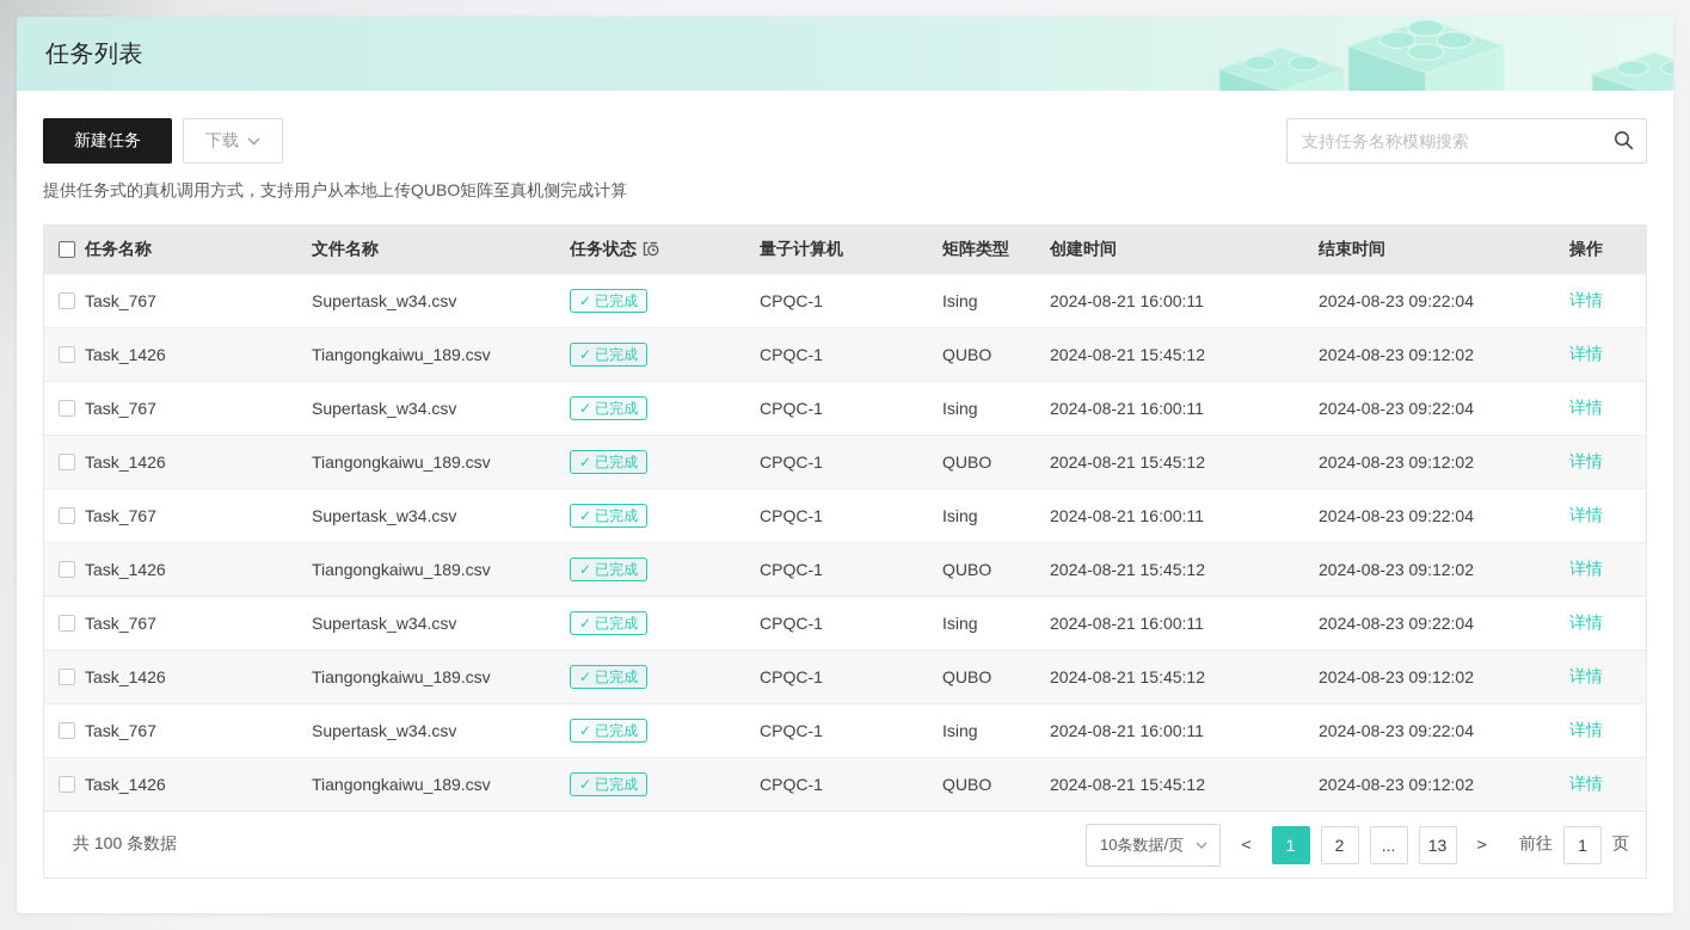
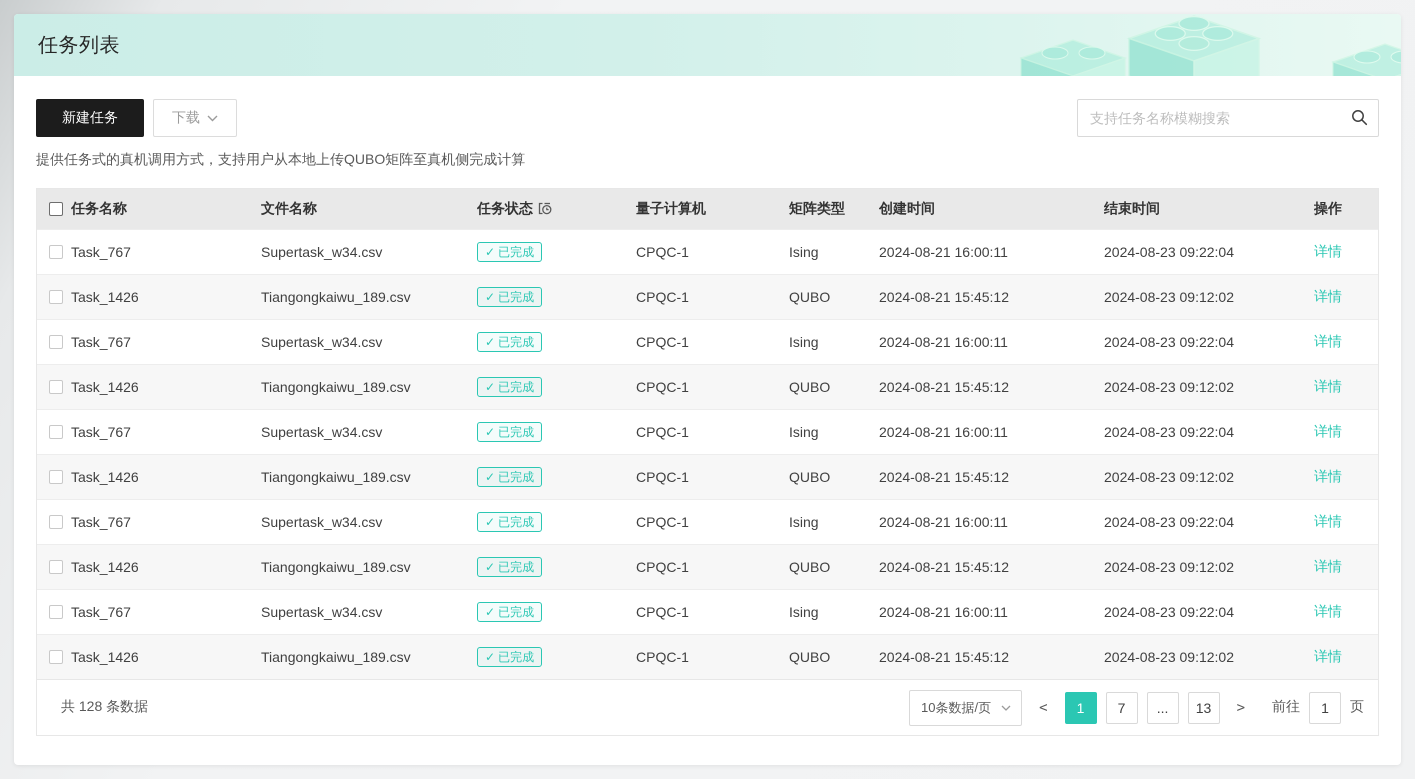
  任务列表
  新建任务
  下载
  支持任务名称模糊搜索
  提供任务式的真机调用方式，支持用户从本地上传QUBO矩阵至真机侧完成计算
  任务名称
  文件名称
  任务状态
  量子计算机
  矩阵类型
  创建时间
  结束时间
  操作
  Task_767
  Supertask_w34.csv
  ✓
  已完成
  CPQC-1
  Ising
  2024-08-21 16:00:11
  2024-08-23 09:22:04
  详情
  Task_1426
  Tiangongkaiwu_189.csv
  ✓
  已完成
  CPQC-1
  QUBO
  2024-08-21 15:45:12
  2024-08-23 09:12:02
  详情
  Task_767
  Supertask_w34.csv
  ✓
  已完成
  CPQC-1
  Ising
  2024-08-21 16:00:11
  2024-08-23 09:22:04
  详情
  Task_1426
  Tiangongkaiwu_189.csv
  ✓
  已完成
  CPQC-1
  QUBO
  2024-08-21 15:45:12
  2024-08-23 09:12:02
  详情
  Task_767
  Supertask_w34.csv
  ✓
  已完成
  CPQC-1
  Ising
  2024-08-21 16:00:11
  2024-08-23 09:22:04
  详情
  Task_1426
  Tiangongkaiwu_189.csv
  ✓
  已完成
  CPQC-1
  QUBO
  2024-08-21 15:45:12
  2024-08-23 09:12:02
  详情
  Task_767
  Supertask_w34.csv
  ✓
  已完成
  CPQC-1
  Ising
  2024-08-21 16:00:11
  2024-08-23 09:22:04
  详情
  Task_1426
  Tiangongkaiwu_189.csv
  ✓
  已完成
  CPQC-1
  QUBO
  2024-08-21 15:45:12
  2024-08-23 09:12:02
  详情
  Task_767
  Supertask_w34.csv
  ✓
  已完成
  CPQC-1
  Ising
  2024-08-21 16:00:11
  2024-08-23 09:22:04
  详情
  Task_1426
  Tiangongkaiwu_189.csv
  ✓
  已完成
  CPQC-1
  QUBO
  2024-08-21 15:45:12
  2024-08-23 09:12:02
  详情
- 共 100 条数据
+ 共 128 条数据
  10条数据/页
  <
  1
- 2
+ 7
  ...
  13
  >
  前往
  1
  页
